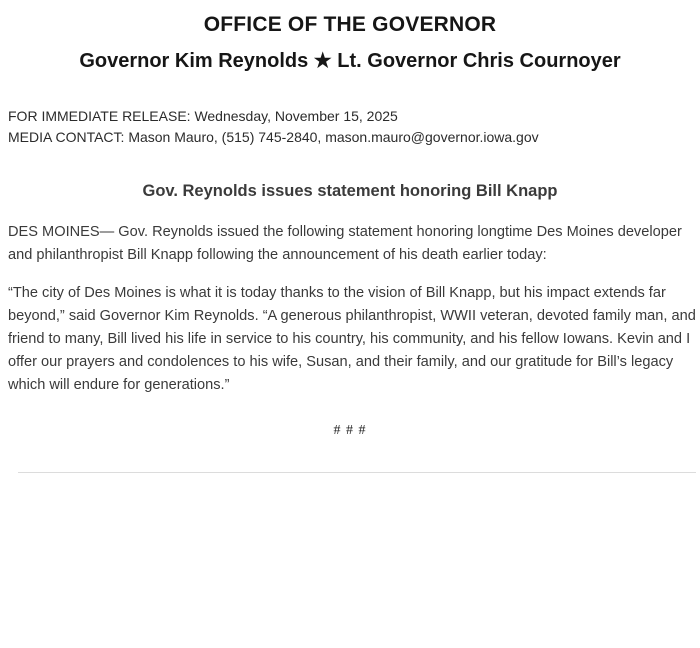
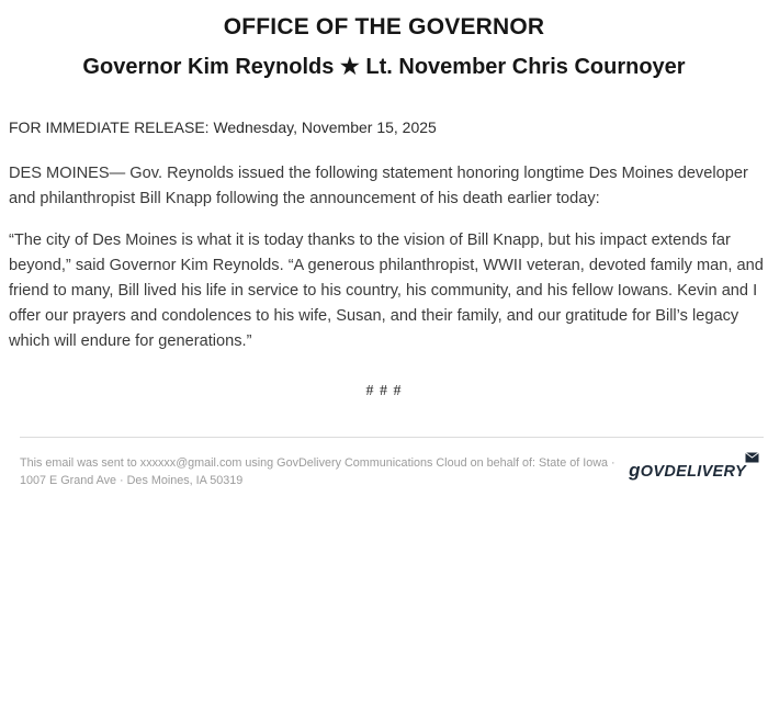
  OFFICE OF THE GOVERNOR
- Governor Kim Reynolds ★ Lt. Governor Chris Cournoyer
+ Governor Kim Reynolds ★ Lt. November Chris Cournoyer
  FOR IMMEDIATE RELEASE: Wednesday, November 15, 2025
- MEDIA CONTACT: Mason Mauro, (515) 745-2840, mason.mauro@governor.iowa.gov
- Gov. Reynolds issues statement honoring Bill Knapp
  DES MOINES— Gov. Reynolds issued the following statement honoring longtime Des Moines developer and philanthropist Bill Knapp following the announcement of his death earlier today:
  “The city of Des Moines is what it is today thanks to the vision of Bill Knapp, but his impact extends far beyond,” said Governor Kim Reynolds. “A generous philanthropist, WWII veteran, devoted family man, and friend to many, Bill lived his life in service to his country, his community, and his fellow Iowans. Kevin and I offer our prayers and condolences to his wife, Susan, and their family, and our gratitude for Bill’s legacy which will endure for generations.”
  # # #
+ This email was sent to xxxxxx@gmail.com using GovDelivery Communications Cloud on behalf of: State of Iowa · 1007 E Grand Ave · Des Moines, IA 50319
+ gOVDELIVERY
